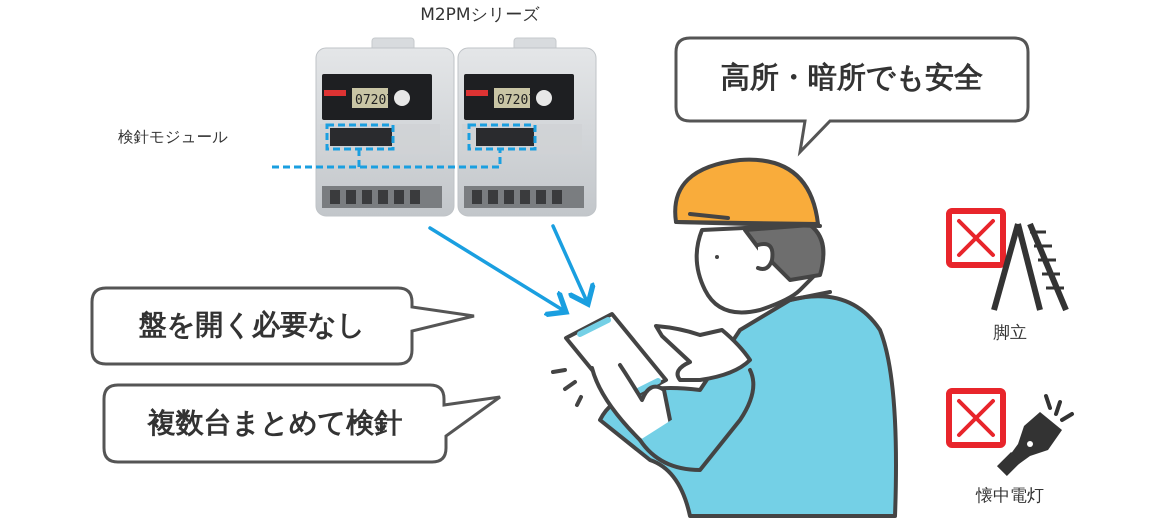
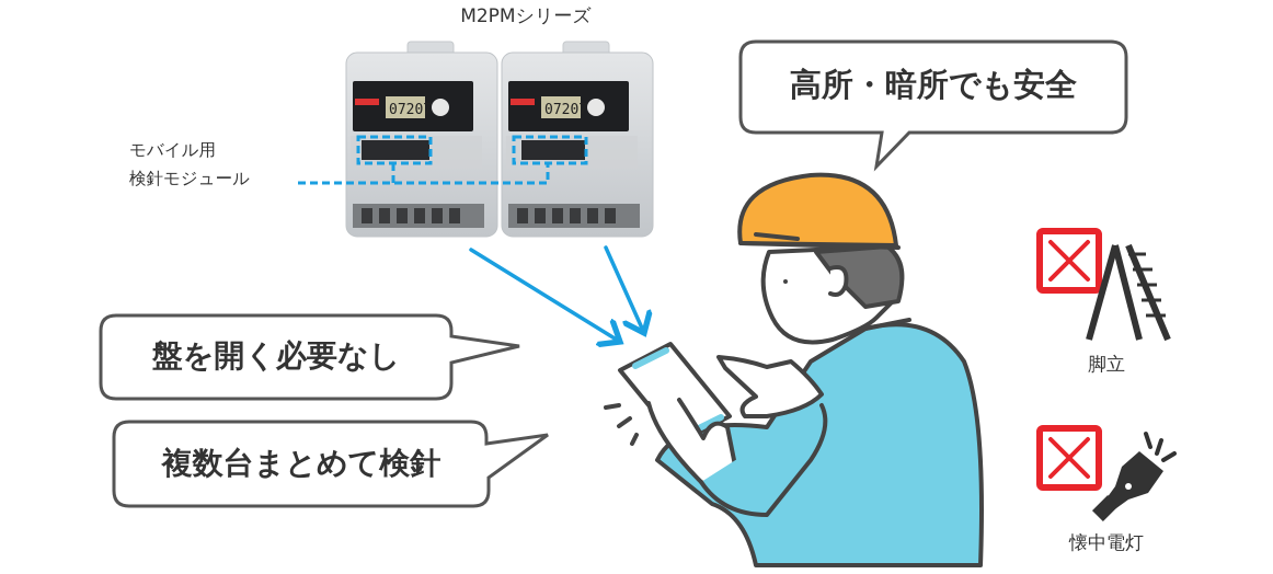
  M2PMシリーズ
+ モバイル用
  検針モジュール
  07207
  07207
  高所・暗所でも安全
  盤を開く必要なし
  複数台まとめて検針
  脚立
  懐中電灯
